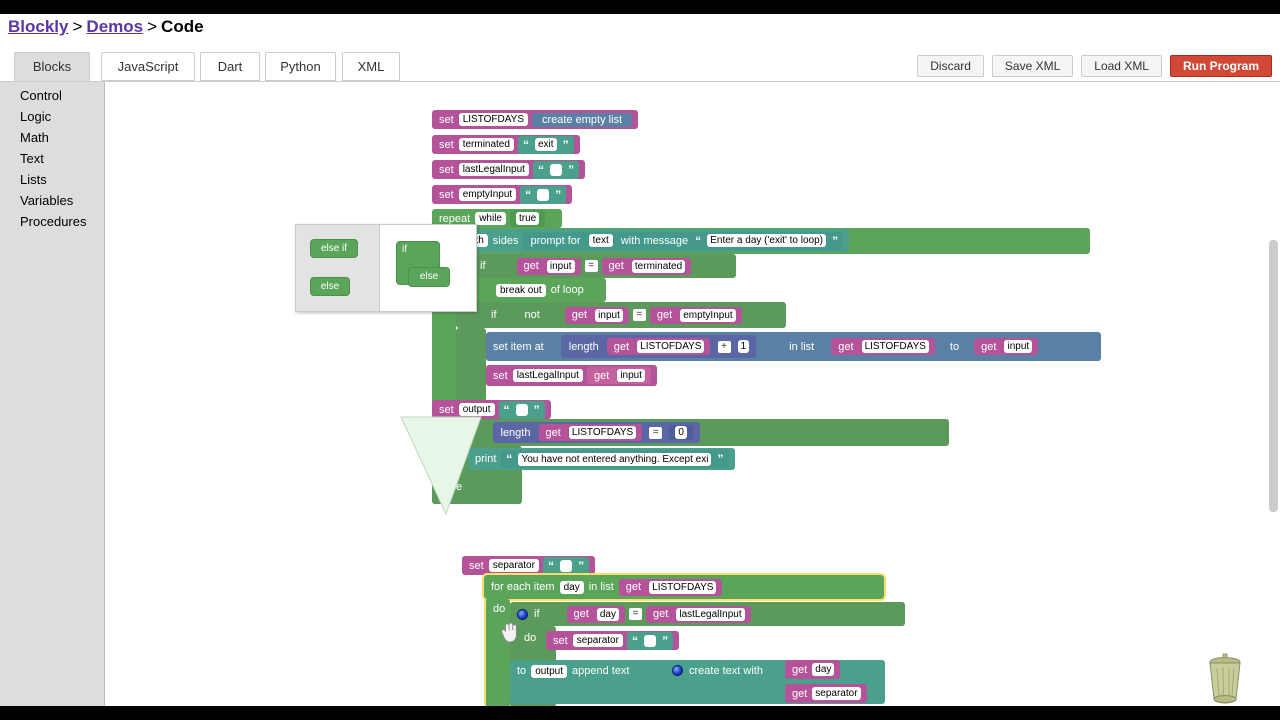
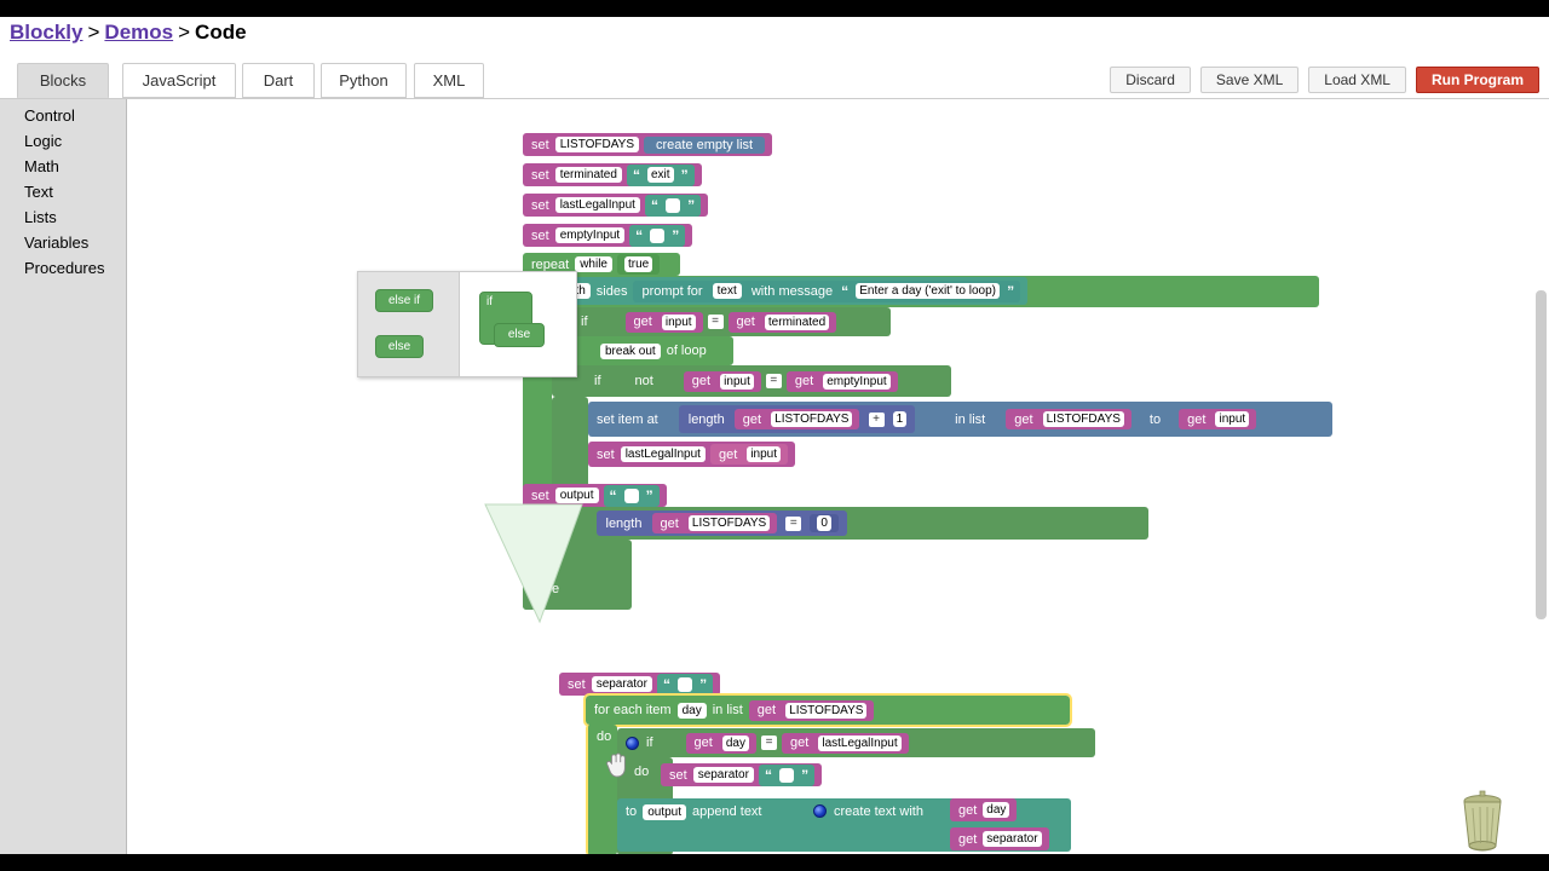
  Blockly > Demos > Code
  Blocks
  JavaScript
  Dart
  Python
  XML
  Discard
  Save XML
  Load XML
  Run Program
  Control
  Logic
  Math
  Text
  Lists
  Variables
  Procedures
  set
  LISTOFDAYS
  create empty list
  set
  terminated
  “ exit ”
  set
  lastLegalInput
  “ ”
  set
  emptyInput
  “ ”
  repeat
  while
  true
  sides
  prompt for text with message “ Enter a day ('exit' to loop) ”
  if
  get input
  =
  get terminated
  break out
  of loop
  if
  not
  get input
  =
  get emptyInput
  set item at
  length get LISTOFDAYS + 1
  in list
  get LISTOFDAYS
  to
  get input
  set
  lastLegalInput
  get input
  set
  output
  “ ”
  length get LISTOFDAYS = 0
- print
- “ You have not entered anything. Except exi ”
  set
  separator
  “ ”
  for each item
  day
  in list
  get LISTOFDAYS
  do
  if
  get day
  =
  get lastLegalInput
  do
  set
  separator
  “ ”
  to
  output
  append text
  create text with
  get
  day
  get
  separator
  else if
  else
  if
  else
